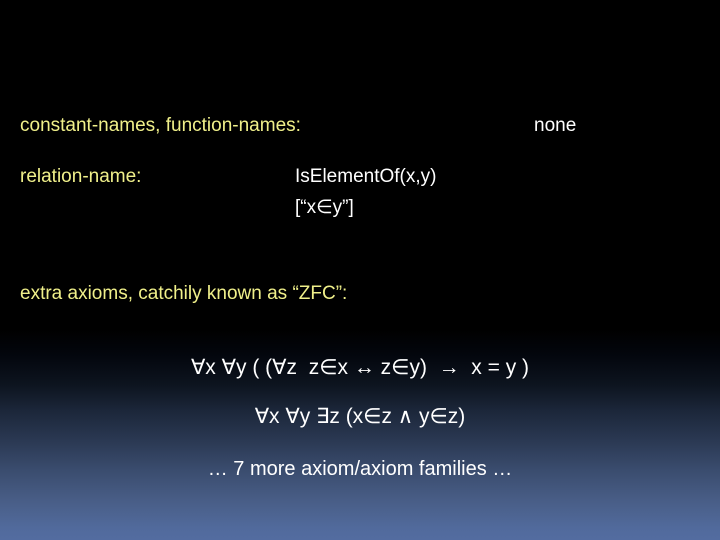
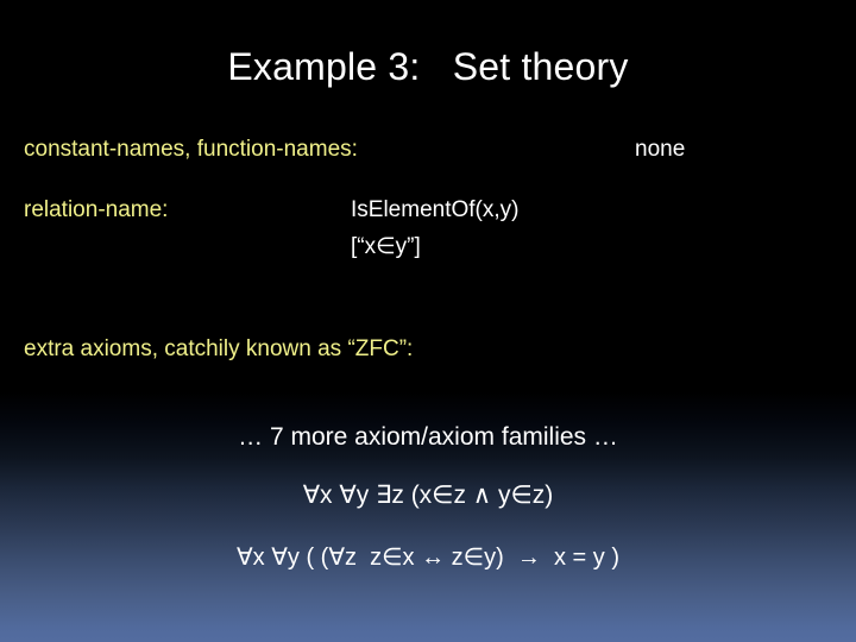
+ Example 3: Set theory
  constant-names, function-names:
  none
  relation-name:
  IsElementOf(x,y)
  [“x∈y”]
  extra axioms, catchily known as “ZFC”:
- ∀x ∀y ( (∀z z∈x ↔ z∈y) → x = y )
+ … 7 more axiom/axiom families …
  ∀x ∀y ∃z (x∈z ∧ y∈z)
- … 7 more axiom/axiom families …
+ ∀x ∀y ( (∀z z∈x ↔ z∈y) → x = y )
